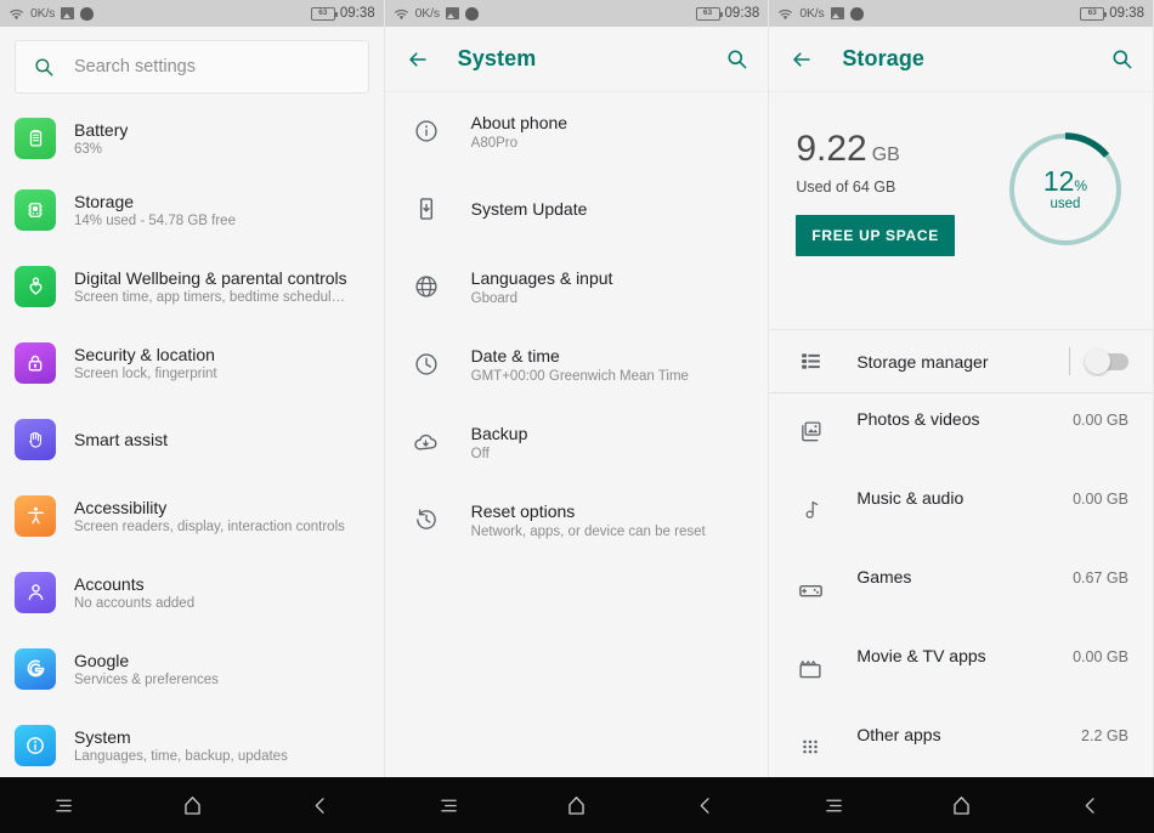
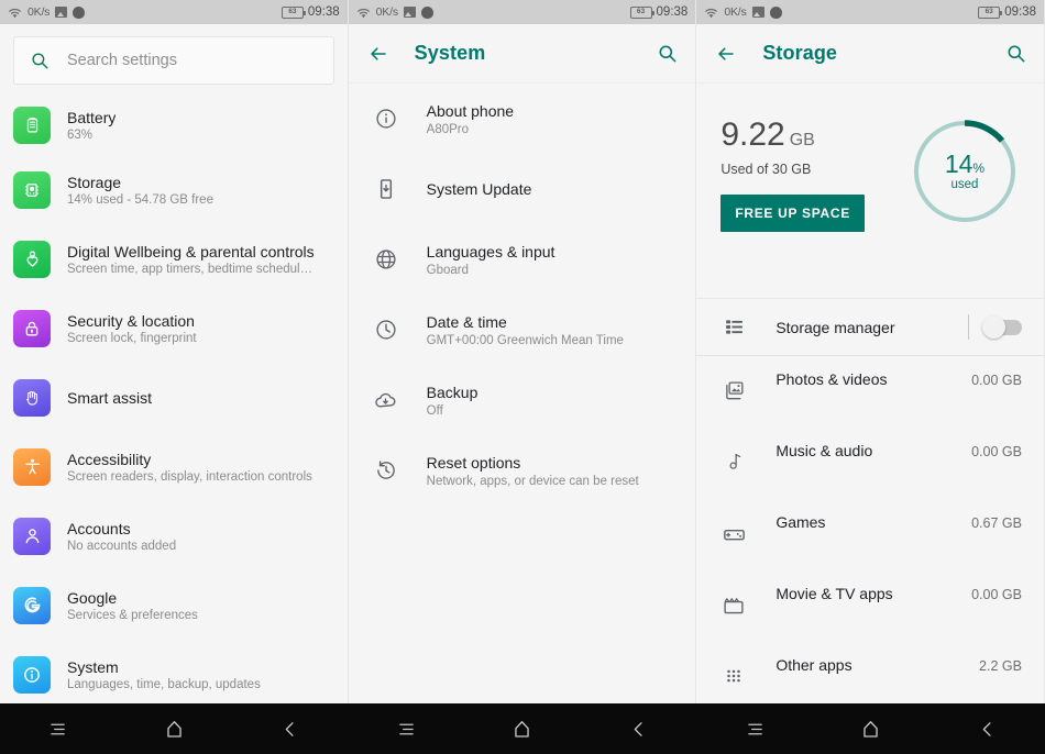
  0K/s
  09:38
  Search settings
  Battery
  63%
  Storage
  14% used - 54.78 GB free
  Digital Wellbeing & parental controls
  Screen time, app timers, bedtime schedul…
  Security & location
  Screen lock, fingerprint
  Smart assist
  Accessibility
  Screen readers, display, interaction controls
  Accounts
  No accounts added
  Google
  Services & preferences
  System
  Languages, time, backup, updates
  0K/s
  09:38
  System
  About phone
  A80Pro
  System Update
  Languages & input
  Gboard
  Date & time
  GMT+00:00 Greenwich Mean Time
  Backup
  Off
  Reset options
  Network, apps, or device can be reset
  0K/s
  09:38
  Storage
  9.22 GB
- Used of 64 GB
+ Used of 30 GB
  FREE UP SPACE
- 12%
+ 14%
  used
  Storage manager
  Photos & videos
  0.00 GB
  Music & audio
  0.00 GB
  Games
  0.67 GB
  Movie & TV apps
  0.00 GB
  Other apps
  2.2 GB
